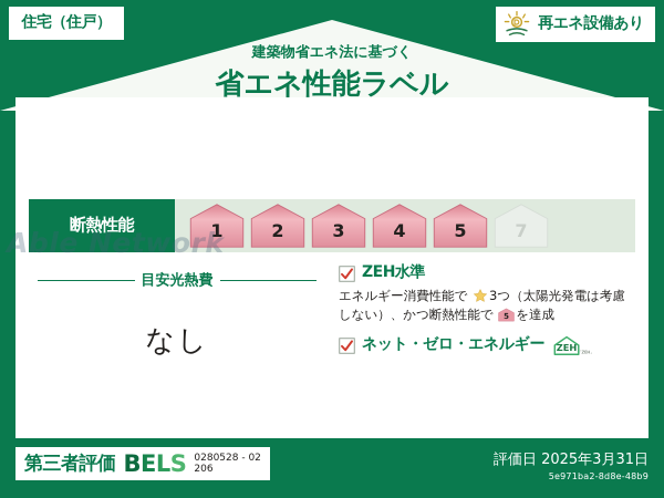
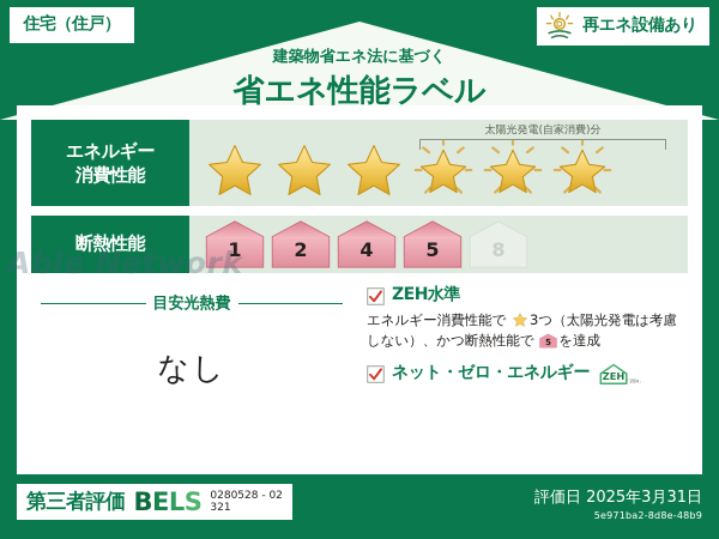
  建築物省エネ法に基づく
  省エネ性能ラベル
  住宅（住戸）
  再エネ設備あり
+ エネルギー
+ 消費性能
+ 太陽光発電(自家消費)分
  断熱性能
  1
  2
- 3
  4
  5
- 7
+ 8
  目安光熱費
  なし
  ZEH水準
  エネルギー消費性能で 3つ（太陽光発電は考慮しない）、かつ断熱性能で
  5
  を達成
  ネット・ゼロ・エネルギー
  ZEH
  Able Network
  第三者評価
  BELS
  0280528 - 02
- 206
+ 321
  評価日 2025年3月31日
  5e971ba2-8d8e-48b9
